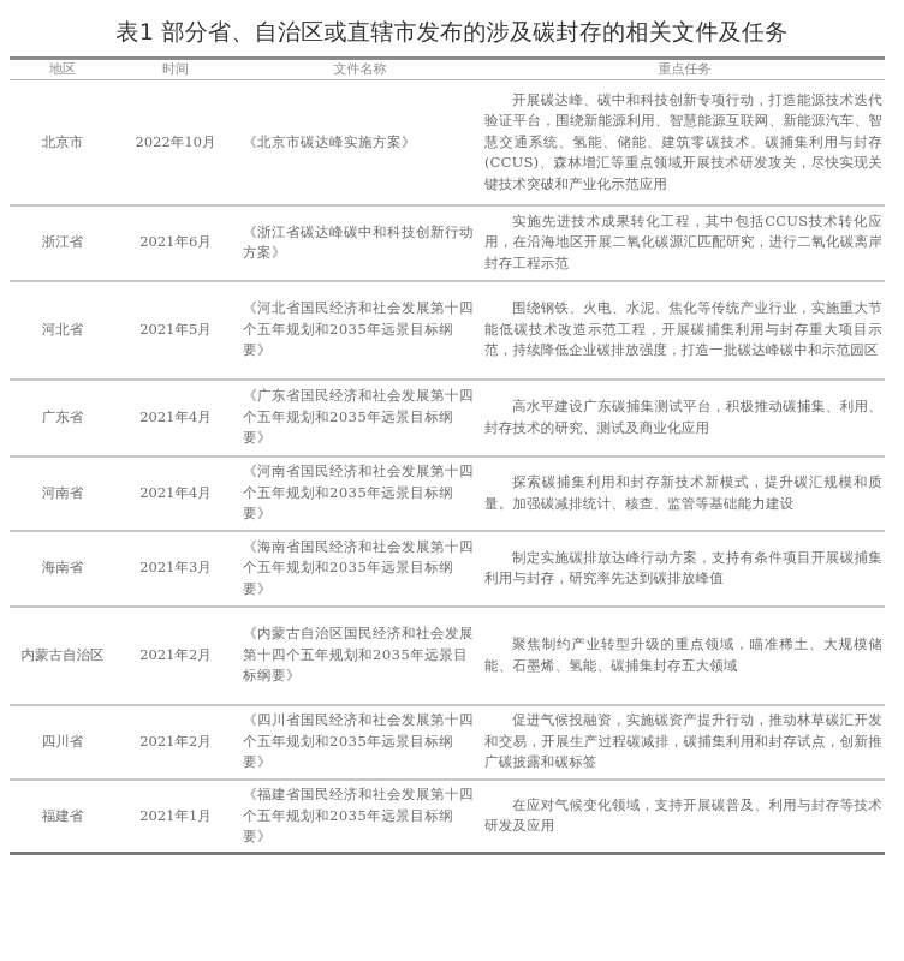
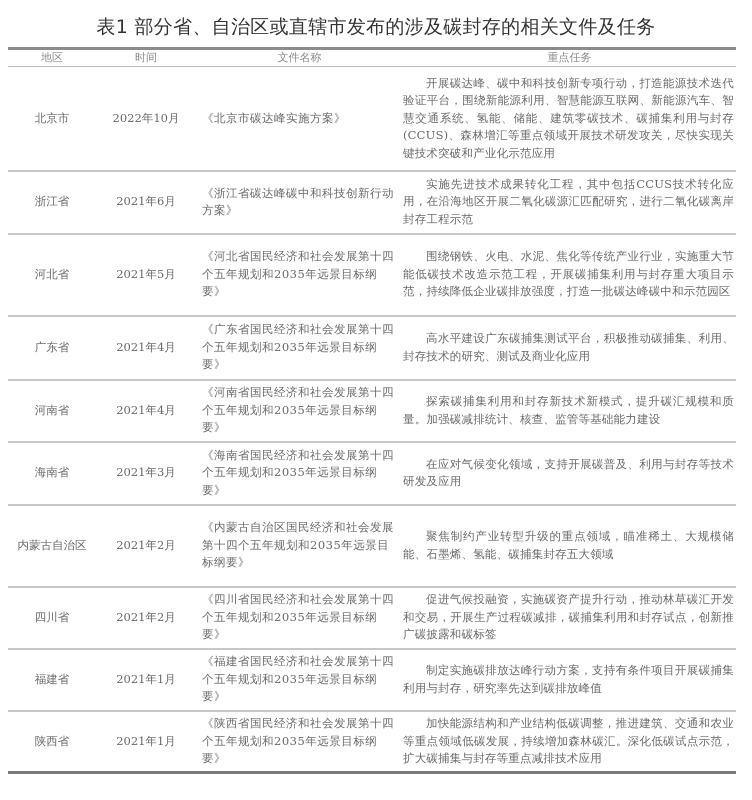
  表1 部分省、自治区或直辖市发布的涉及碳封存的相关文件及任务
  地区	时间	文件名称	重点任务
  北京市	2022年10月	《北京市碳达峰实施方案》	开展碳达峰、碳中和科技创新专项行动，打造能源技术迭代验证平台，围绕新能源利用、智慧能源互联网、新能源汽车、智慧交通系统、氢能、储能、建筑零碳技术、碳捕集利用与封存(CCUS)、森林增汇等重点领域开展技术研发攻关，尽快实现关键技术突破和产业化示范应用
  浙江省	2021年6月	《浙江省碳达峰碳中和科技创新行动方案》	实施先进技术成果转化工程，其中包括CCUS技术转化应用，在沿海地区开展二氧化碳源汇匹配研究，进行二氧化碳离岸封存工程示范
  河北省	2021年5月	《河北省国民经济和社会发展第十四个五年规划和2035年远景目标纲要》	围绕钢铁、火电、水泥、焦化等传统产业行业，实施重大节能低碳技术改造示范工程，开展碳捕集利用与封存重大项目示范，持续降低企业碳排放强度，打造一批碳达峰碳中和示范园区
  广东省	2021年4月	《广东省国民经济和社会发展第十四个五年规划和2035年远景目标纲要》	高水平建设广东碳捕集测试平台，积极推动碳捕集、利用、封存技术的研究、测试及商业化应用
  河南省	2021年4月	《河南省国民经济和社会发展第十四个五年规划和2035年远景目标纲要》	探索碳捕集利用和封存新技术新模式，提升碳汇规模和质量。加强碳减排统计、核查、监管等基础能力建设
- 海南省	2021年3月	《海南省国民经济和社会发展第十四个五年规划和2035年远景目标纲要》	制定实施碳排放达峰行动方案，支持有条件项目开展碳捕集利用与封存，研究率先达到碳排放峰值
+ 海南省	2021年3月	《海南省国民经济和社会发展第十四个五年规划和2035年远景目标纲要》	在应对气候变化领域，支持开展碳普及、利用与封存等技术研发及应用
  内蒙古自治区	2021年2月	《内蒙古自治区国民经济和社会发展第十四个五年规划和2035年远景目标纲要》	聚焦制约产业转型升级的重点领域，瞄准稀土、大规模储能、石墨烯、氢能、碳捕集封存五大领域
  四川省	2021年2月	《四川省国民经济和社会发展第十四个五年规划和2035年远景目标纲要》	促进气候投融资，实施碳资产提升行动，推动林草碳汇开发和交易，开展生产过程碳减排，碳捕集利用和封存试点，创新推广碳披露和碳标签
- 福建省	2021年1月	《福建省国民经济和社会发展第十四个五年规划和2035年远景目标纲要》	在应对气候变化领域，支持开展碳普及、利用与封存等技术研发及应用
+ 福建省	2021年1月	《福建省国民经济和社会发展第十四个五年规划和2035年远景目标纲要》	制定实施碳排放达峰行动方案，支持有条件项目开展碳捕集利用与封存，研究率先达到碳排放峰值
+ 陕西省	2021年1月	《陕西省国民经济和社会发展第十四个五年规划和2035年远景目标纲要》	加快能源结构和产业结构低碳调整，推进建筑、交通和农业等重点领域低碳发展，持续增加森林碳汇。深化低碳试点示范，扩大碳捕集与封存等重点减排技术应用
